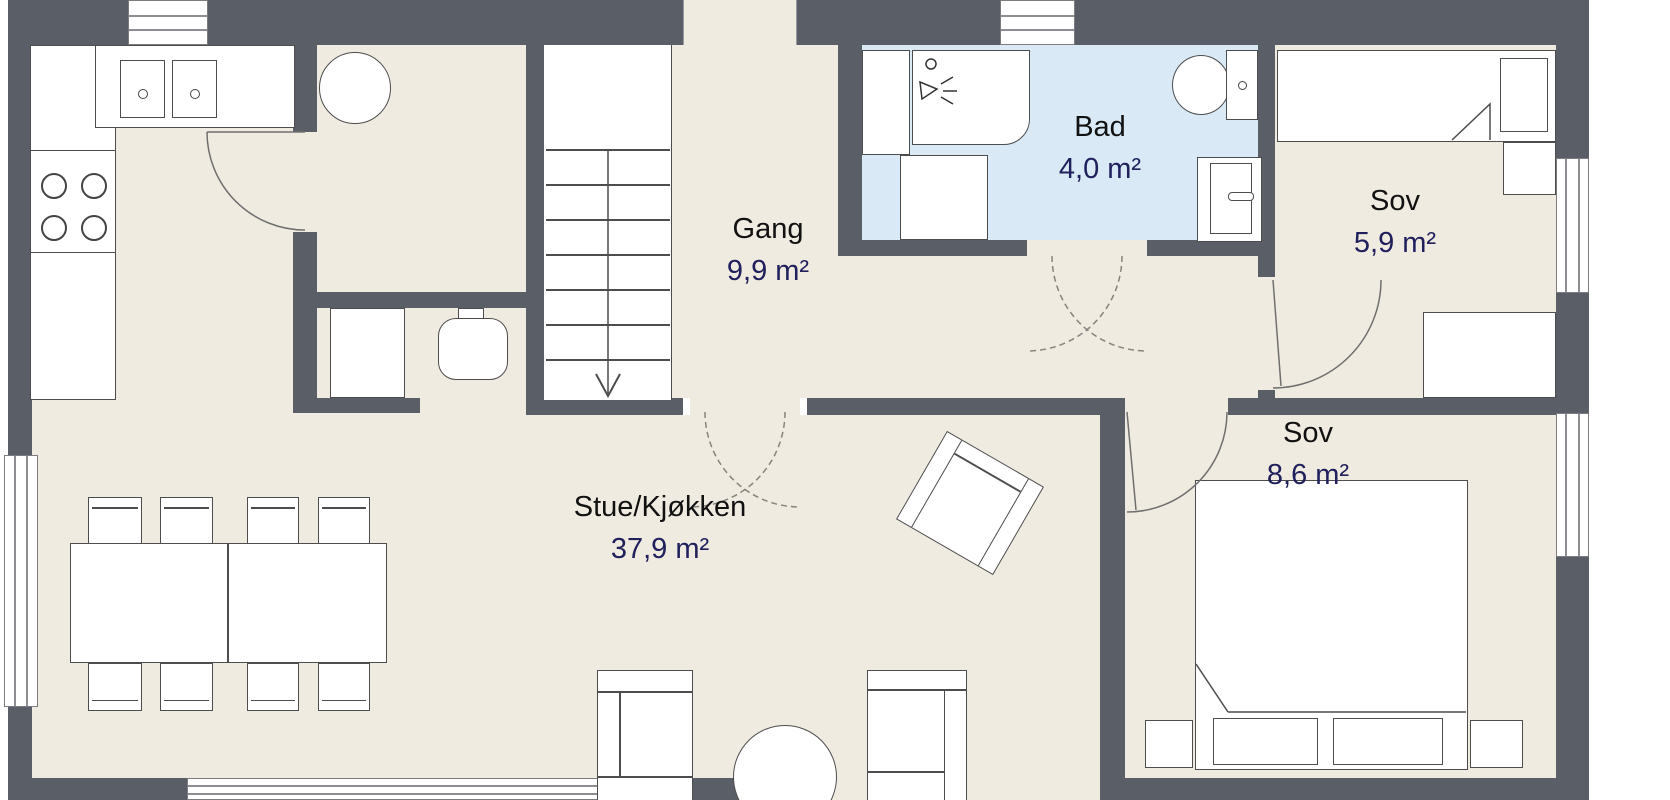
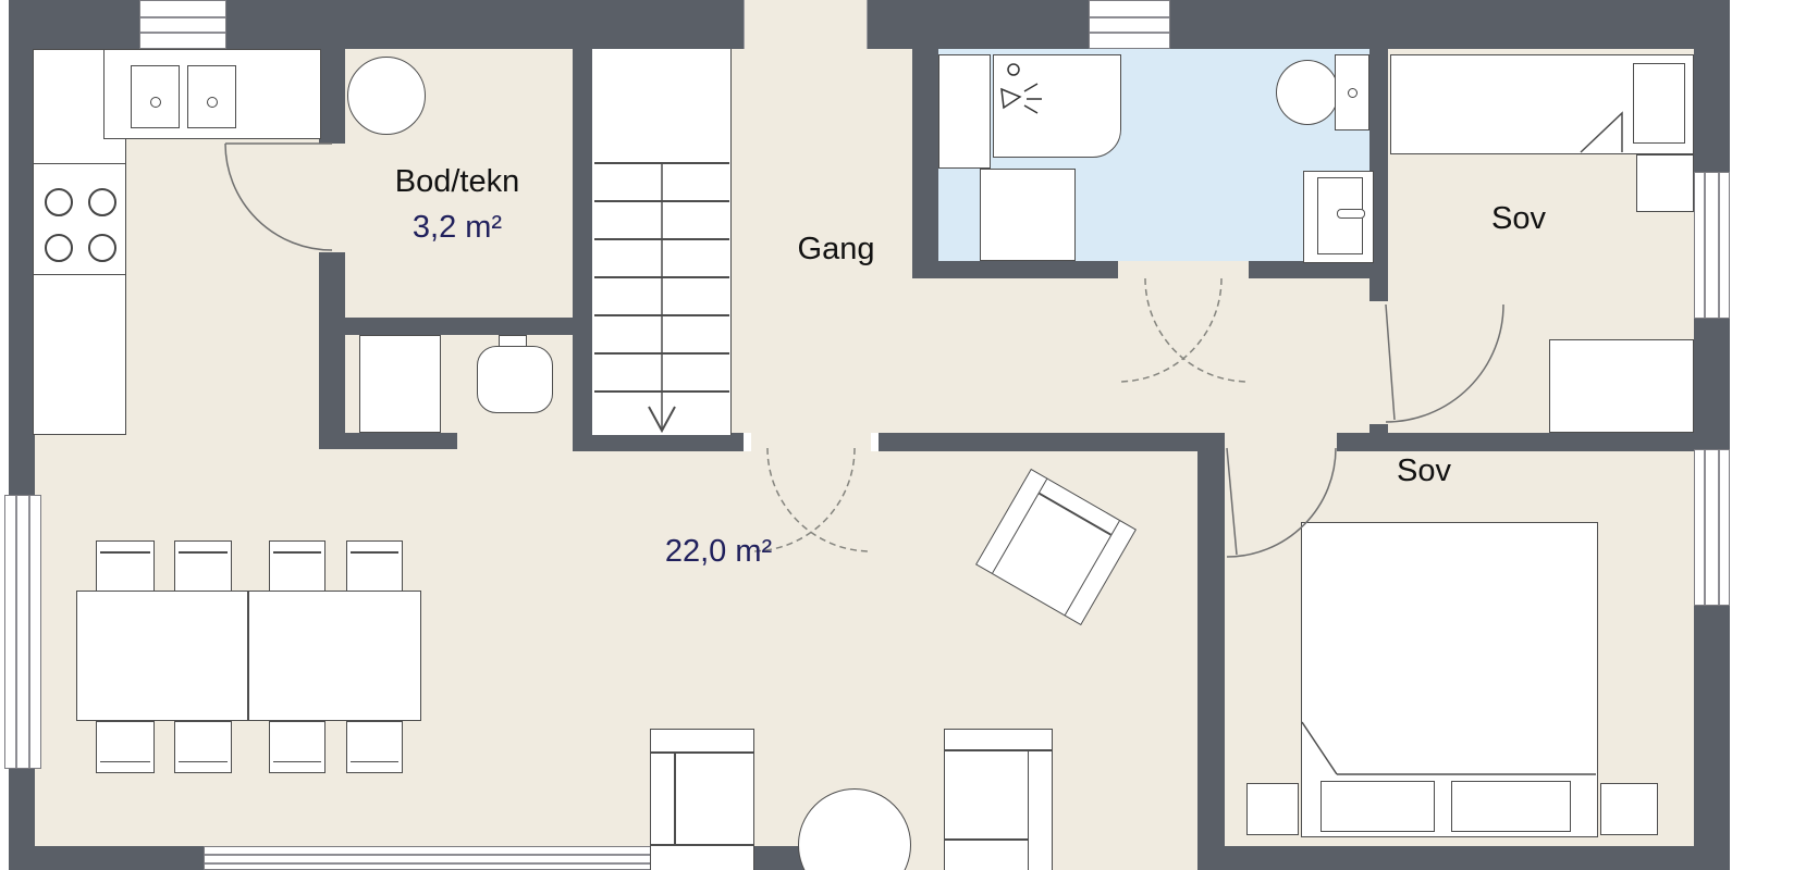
+ Bod/tekn
+ 3,2 m²
  Gang
- 9,9 m²
- Bad
- 4,0 m²
  Sov
- 5,9 m²
  Sov
- 8,6 m²
- Stue/Kjøkken
- 37,9 m²
+ 22,0 m²
